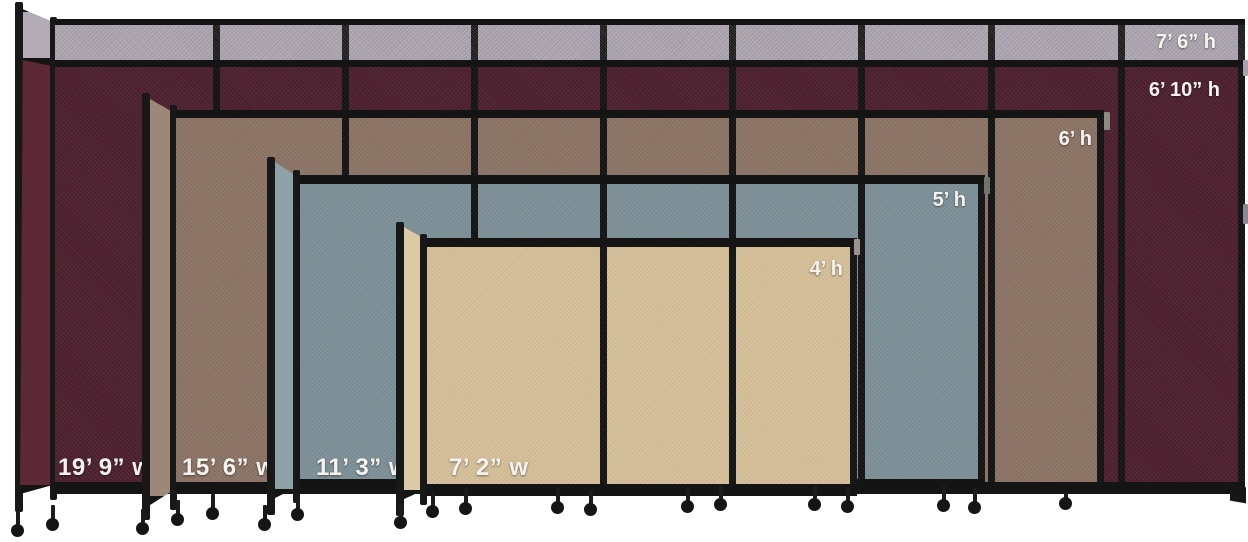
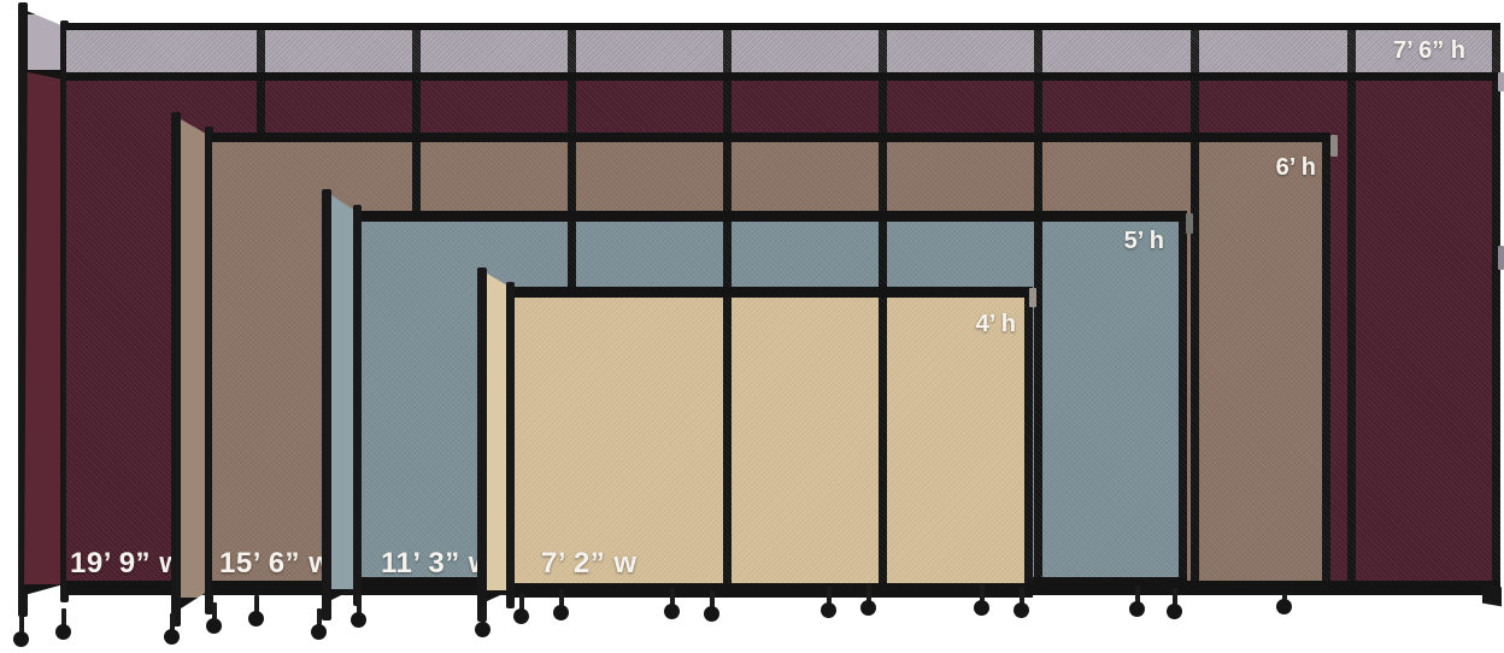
  7’ 6” h
- 6’ 10” h
  19’ 9”
  6’ h
  15’ 6” w
  5’ h
  11’ 3”
  4’ h
  7’ 2” w
